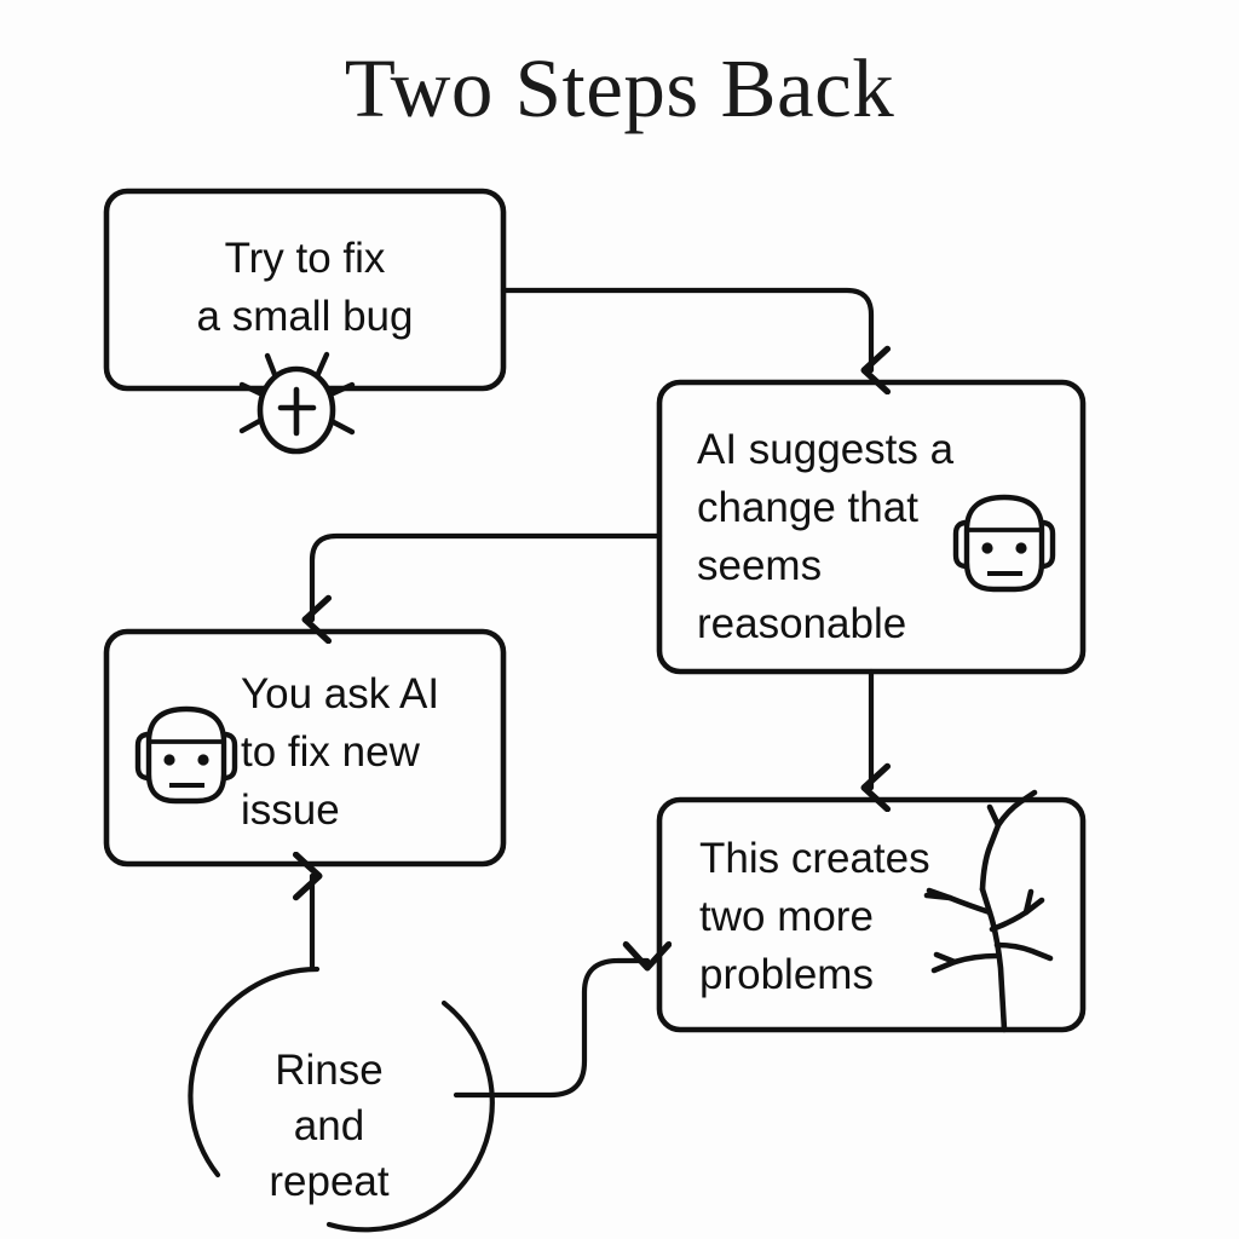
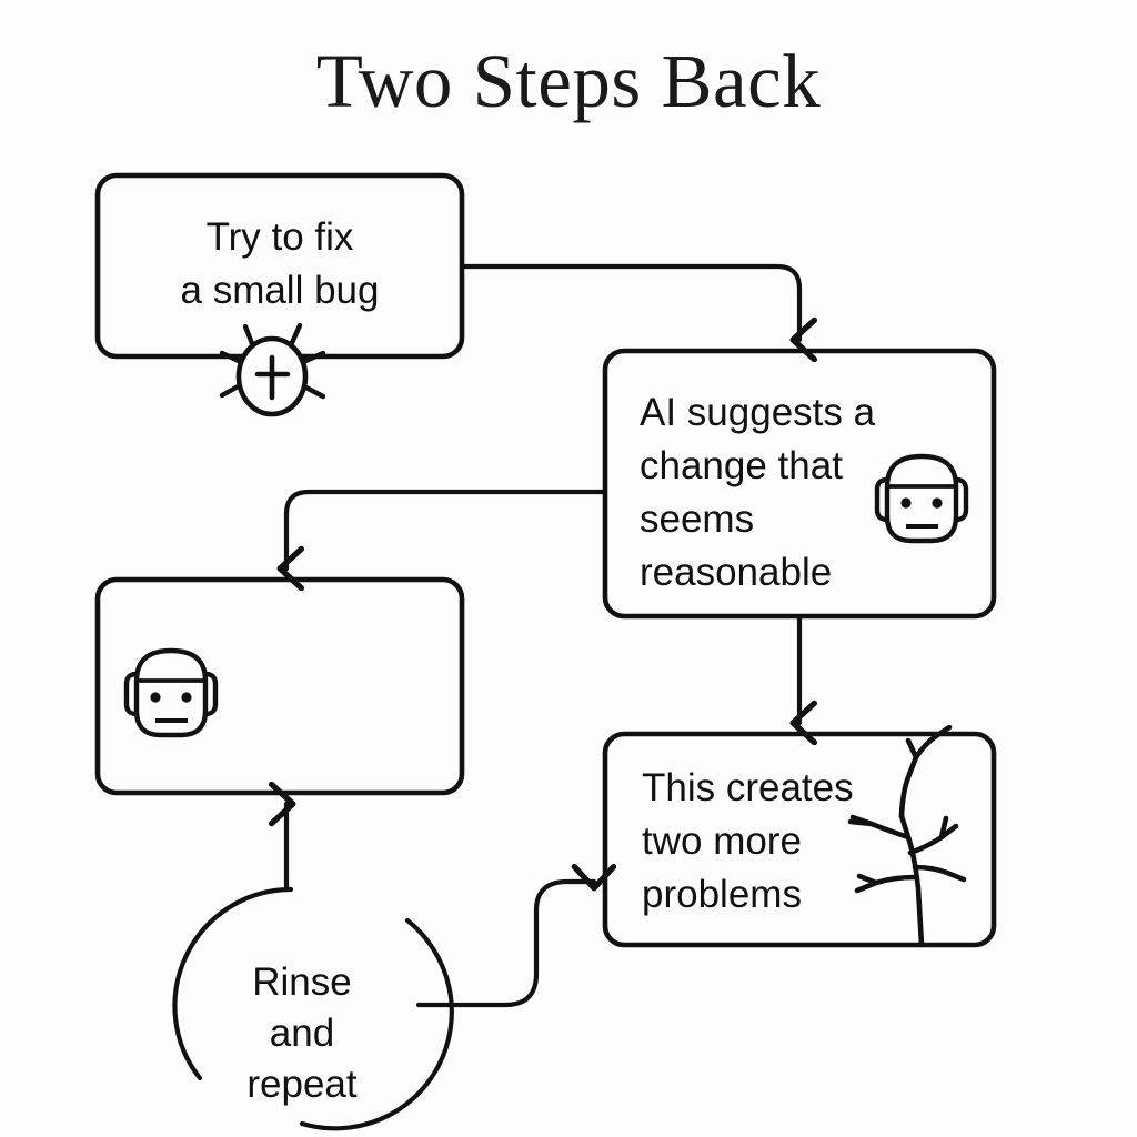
  Two Steps Back
  Try to fix
  a small bug
  AI suggests a
  change that
  seems
  reasonable
- You ask AI
- to fix new
- issue
  This creates
  two more
  problems
  Rinse
  and
  repeat
